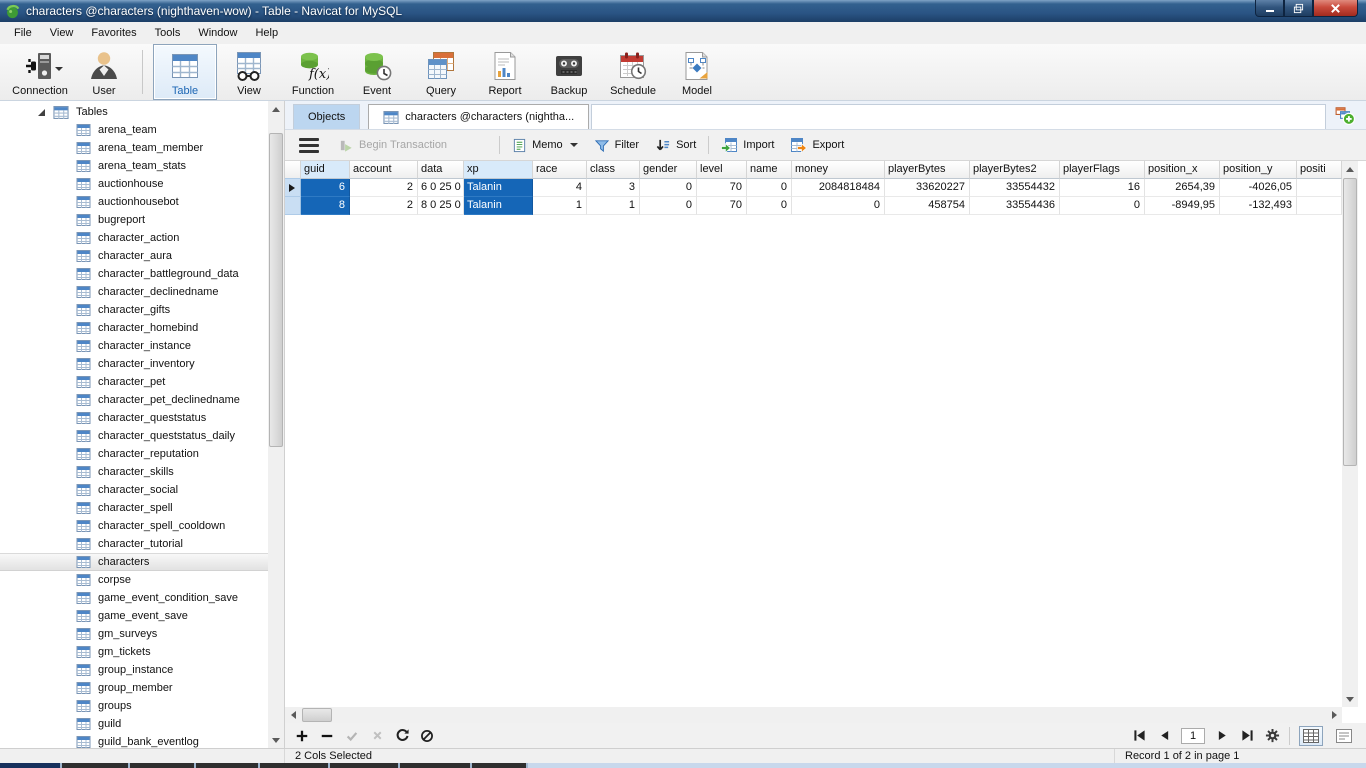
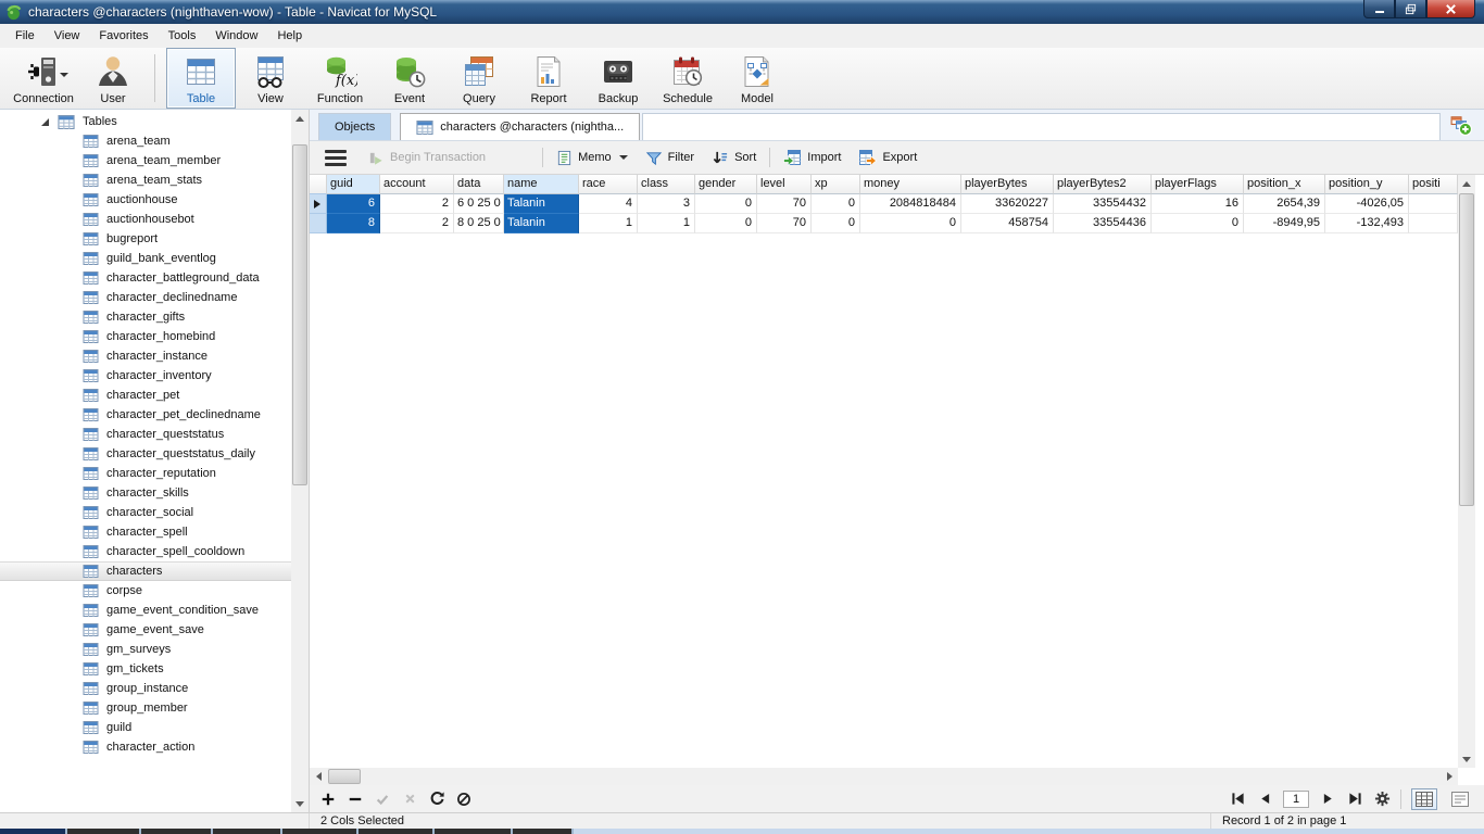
  characters @characters (nighthaven-wow) - Table - Navicat for MySQL
  File
  View
  Favorites
  Tools
  Window
  Help
  Connection
  User
  Table
  View
  f(x)
  Function
  Event
  Query
  Report
  Backup
  Schedule
  Model
  Tables
  arena_team
  arena_team_member
  arena_team_stats
  auctionhouse
  auctionhousebot
  bugreport
- character_action
+ guild_bank_eventlog
- character_aura
  character_battleground_data
  character_declinedname
  character_gifts
  character_homebind
  character_instance
  character_inventory
  character_pet
  character_pet_declinedname
  character_queststatus
  character_queststatus_daily
  character_reputation
  character_skills
  character_social
  character_spell
  character_spell_cooldown
- character_tutorial
  characters
  corpse
  game_event_condition_save
  game_event_save
  gm_surveys
  gm_tickets
  group_instance
  group_member
- groups
  guild
- guild_bank_eventlog
+ character_action
  Objects
  characters @characters (nightha...
  Begin Transaction
  Memo
  Filter
  Sort
  Import
  Export
  guid
  account
  data
- xp
+ name
  race
  class
  gender
  level
- name
+ xp
  money
  playerBytes
  playerBytes2
  playerFlags
  position_x
  position_y
  positi
  6
  2
  6 0 25 0
  Talanin
  4
  3
  0
  70
  0
  2084818484
  33620227
  33554432
  16
  2654,39
  -4026,05
  8
  2
  8 0 25 0
  Talanin
  1
  1
  0
  70
  0
  0
  458754
  33554436
  0
  -8949,95
  -132,493
  1
  2 Cols Selected
  Record 1 of 2 in page 1
